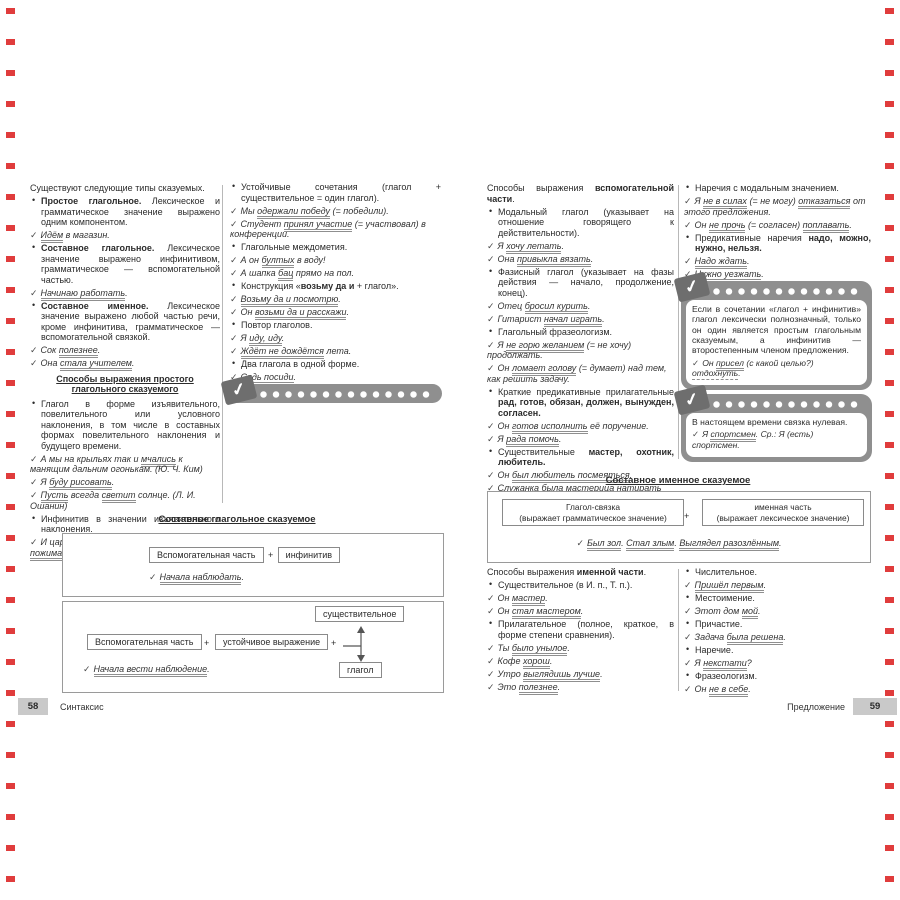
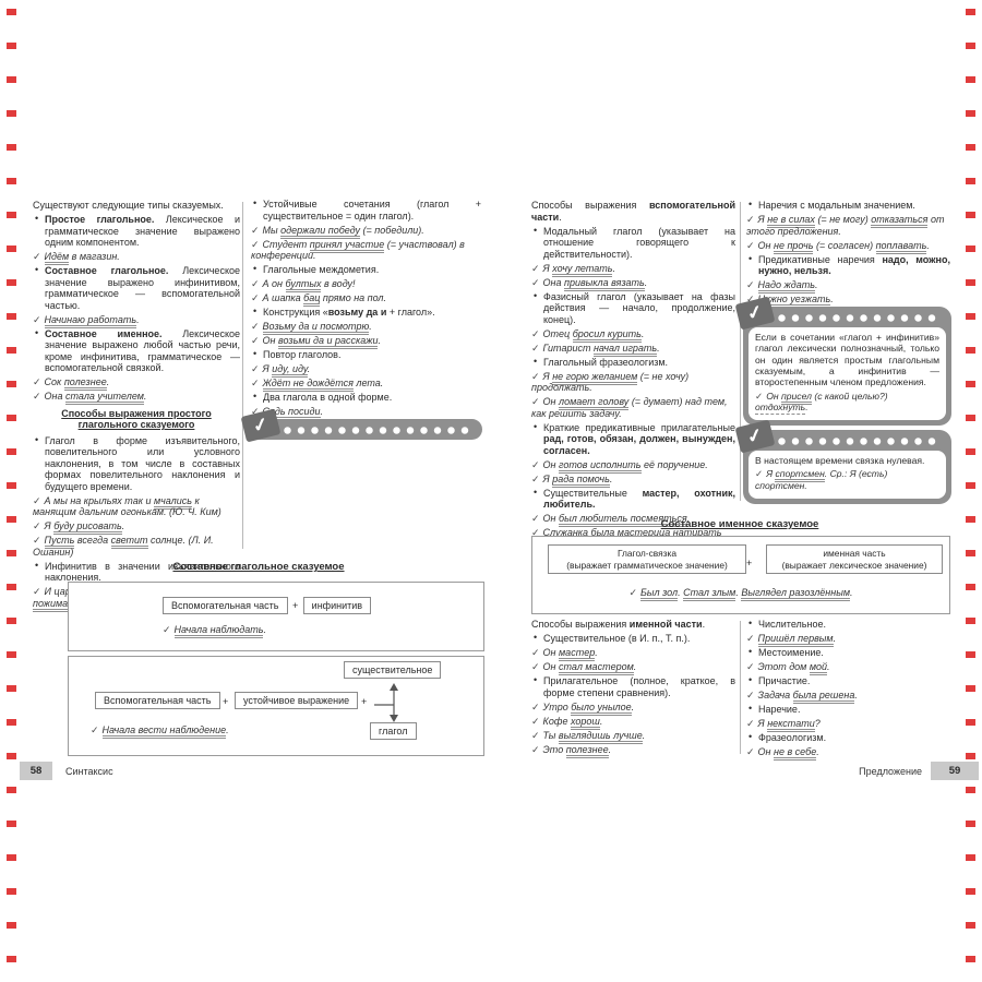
  Существуют следующие типы сказуемых.
  •
  Простое глагольное. Лексическое и грамматическое значение выражено одним компонентом.
  ✓ Идём в магазин.
  •
  Составное глагольное. Лексическое значение выражено инфинитивом, грамматическое — вспомогательной частью.
  ✓ Начинаю работать.
  •
  Составное именное. Лексическое значение выражено любой частью речи, кроме инфинитива, грамматическое — вспомогательной связкой.
  ✓ Сок полезнее.
  ✓ Она стала учителем.
  Способы выражения простого глагольного сказуемого
  •
  Глагол в форме изъявительного, повелительного или условного наклонения, в том числе в составных формах повелительного наклонения и будущего времени.
  ✓ А мы на крыльях так и мчались к манящим дальним огонькам. (Ю. Ч. Ким)
  ✓ Я буду рисовать.
  ✓ Пусть всегда светит солнце. (Л. И. Ошанин)
  •
  Инфинитив в значении изъявительного наклонения.
  •
  Устойчивые сочетания (глагол + существительное = один глагол).
  ✓ Мы одержали победу (= победили).
  ✓ Студент принял участие (= участвовал) в конференции.
  •
  Глагольные междометия.
  ✓ А он бултых в воду!
  ✓ А шапка бац прямо на пол.
  •
  Конструкция «возьму да и + глагол».
  ✓ Возьму да и посмотрю.
  ✓ Он возьми да и расскажи.
  •
  Повтор глаголов.
  ✓ Я иду, иду.
  ✓ Ждёт не дождётся лета.
  •
  Два глагола в одной форме.
  ✓ дь посиди.
  Составное глагольное сказуемое
  Вспомогательная часть + инфинитив
  ✓ Начала наблюдать.
  Вспомогательная часть
  +
  устойчивое выражение
  +
  существительное
  глагол
  ✓ Начала вести наблюдение.
  Способы выражения вспомогательной части.
  •
  Модальный глагол (указывает на отношение говорящего к действительности).
  ✓ Я хочу летать.
  ✓ Она привыкла вязать.
  •
  Фазисный глагол (указывает на фазы действия — начало, продолжение, конец).
  ✓ Отец бросил курить.
  ✓ Гитарист начал играть.
  •
  Глагольный фразеологизм.
  ✓ Я не горю желанием (= не хочу) продолжать.
  ✓ Он ломает голову (= думает) над тем, как решить задачу.
  •
  Краткие предикативные прилагательные рад, готов, обязан, должен, вынужден, согласен.
  ✓ Он готов исполнить её поручение.
  ✓ Я рада помочь.
  •
  Существительные мастер, охотник, любитель.
  ✓ Он был любитель посмеяться.
  ✓ Служанка была мастерица натирать
  •
  Наречия с модальным значением.
  ✓ Я не в силах (= не могу) отказаться от этого предложения.
  ✓ Он не прочь (= согласен) поплавать.
  •
  Предикативные наречия надо, можно, нужно, нельзя.
  ✓ Надо ждать.
  ✓ жно уезжать.
  Если в сочетании «глагол + инфинитив» глагол лексически полнозначный, только он один является простым глагольным сказуемым, а инфинитив — второстепенным членом предложения.
  ✓ Он присел (с какой целью?) отдохнуть.
  В настоящем времени связка нулевая.
  ✓ Я спортсмен. Ср.: Я (есть) спортсмен.
  Составное именное сказуемое
  Глагол-связка
  (выражает грамматическое значение)
  +
  именная часть
  (выражает лексическое значение)
  ✓ Был зол. Стал злым. Выглядел разозлённым.
  Способы выражения именной части.
  •
  Существительное (в И. п., Т. п.).
  ✓ Он мастер.
  ✓ Он стал мастером.
  •
  Прилагательное (полное, краткое, в форме степени сравнения).
- ✓ Ты было унылое.
+ ✓ Утро было унылое.
  ✓ Кофе хорош.
- ✓ Утро выглядишь лучше.
+ ✓ Ты выглядишь лучше.
  ✓ Это полезнее.
  •
  Числительное.
  ✓ Пришёл первым.
  •
  Местоимение.
  ✓ Этот дом мой.
  •
  Причастие.
  ✓ Задача была решена.
  •
  Наречие.
  ✓ Я некстати?
  •
  Фразеологизм.
  ✓ Он не в себе.
  58
  Синтаксис
  Предложение
  59
